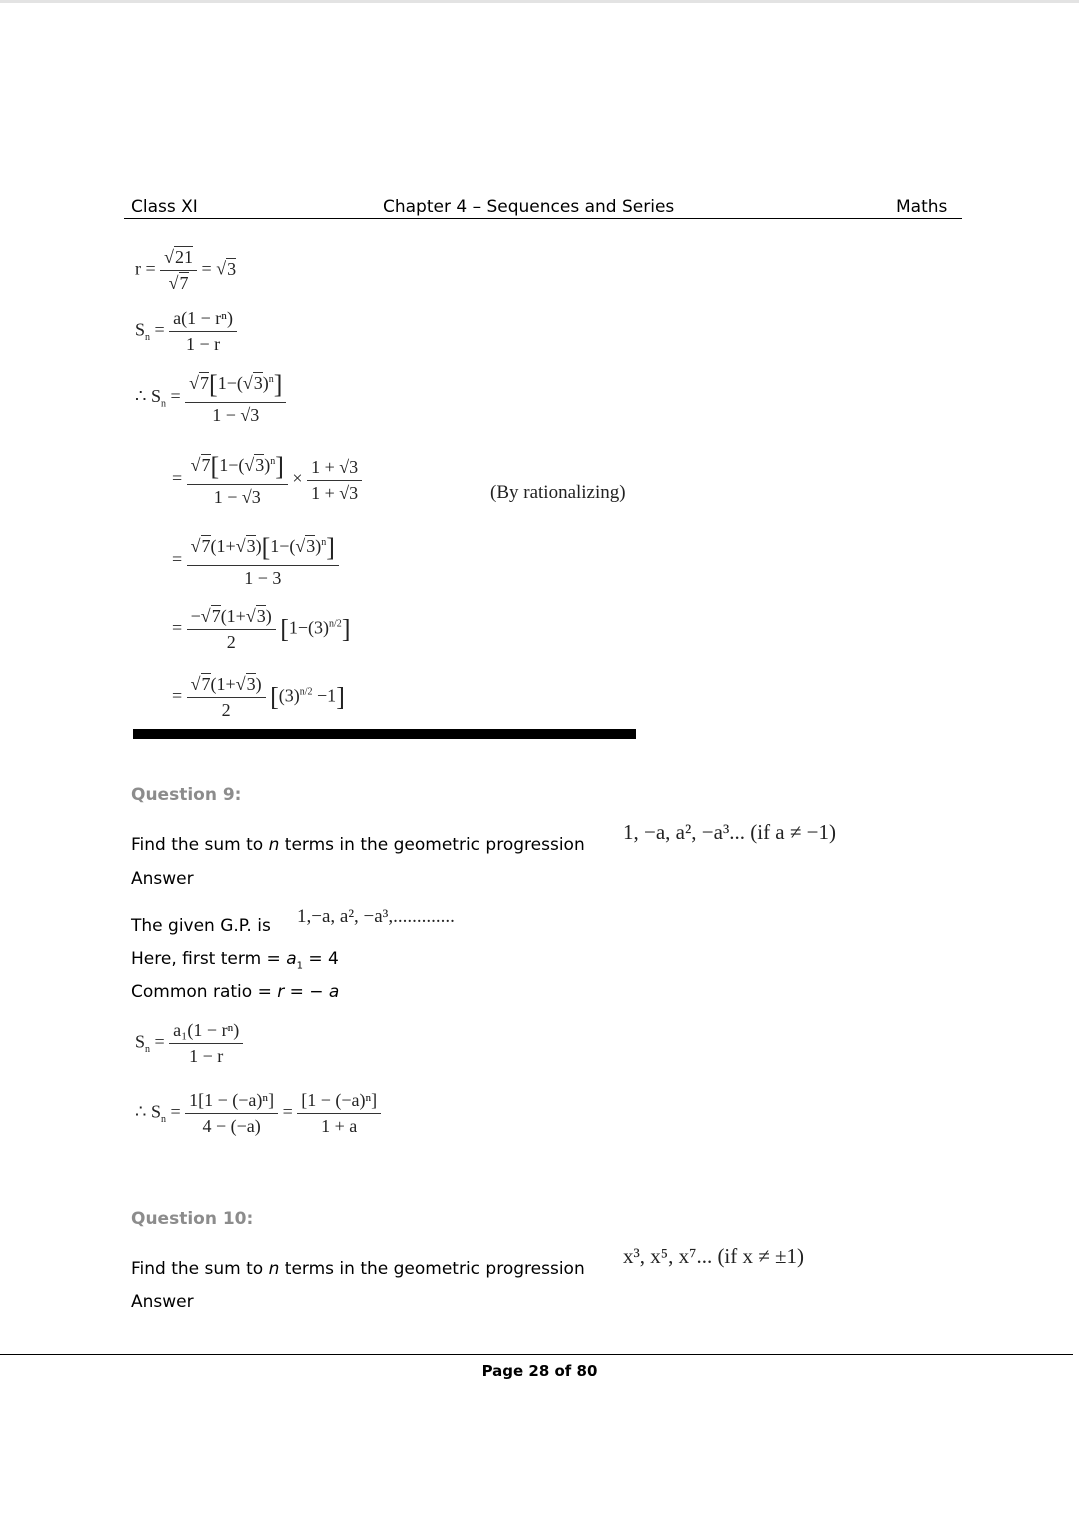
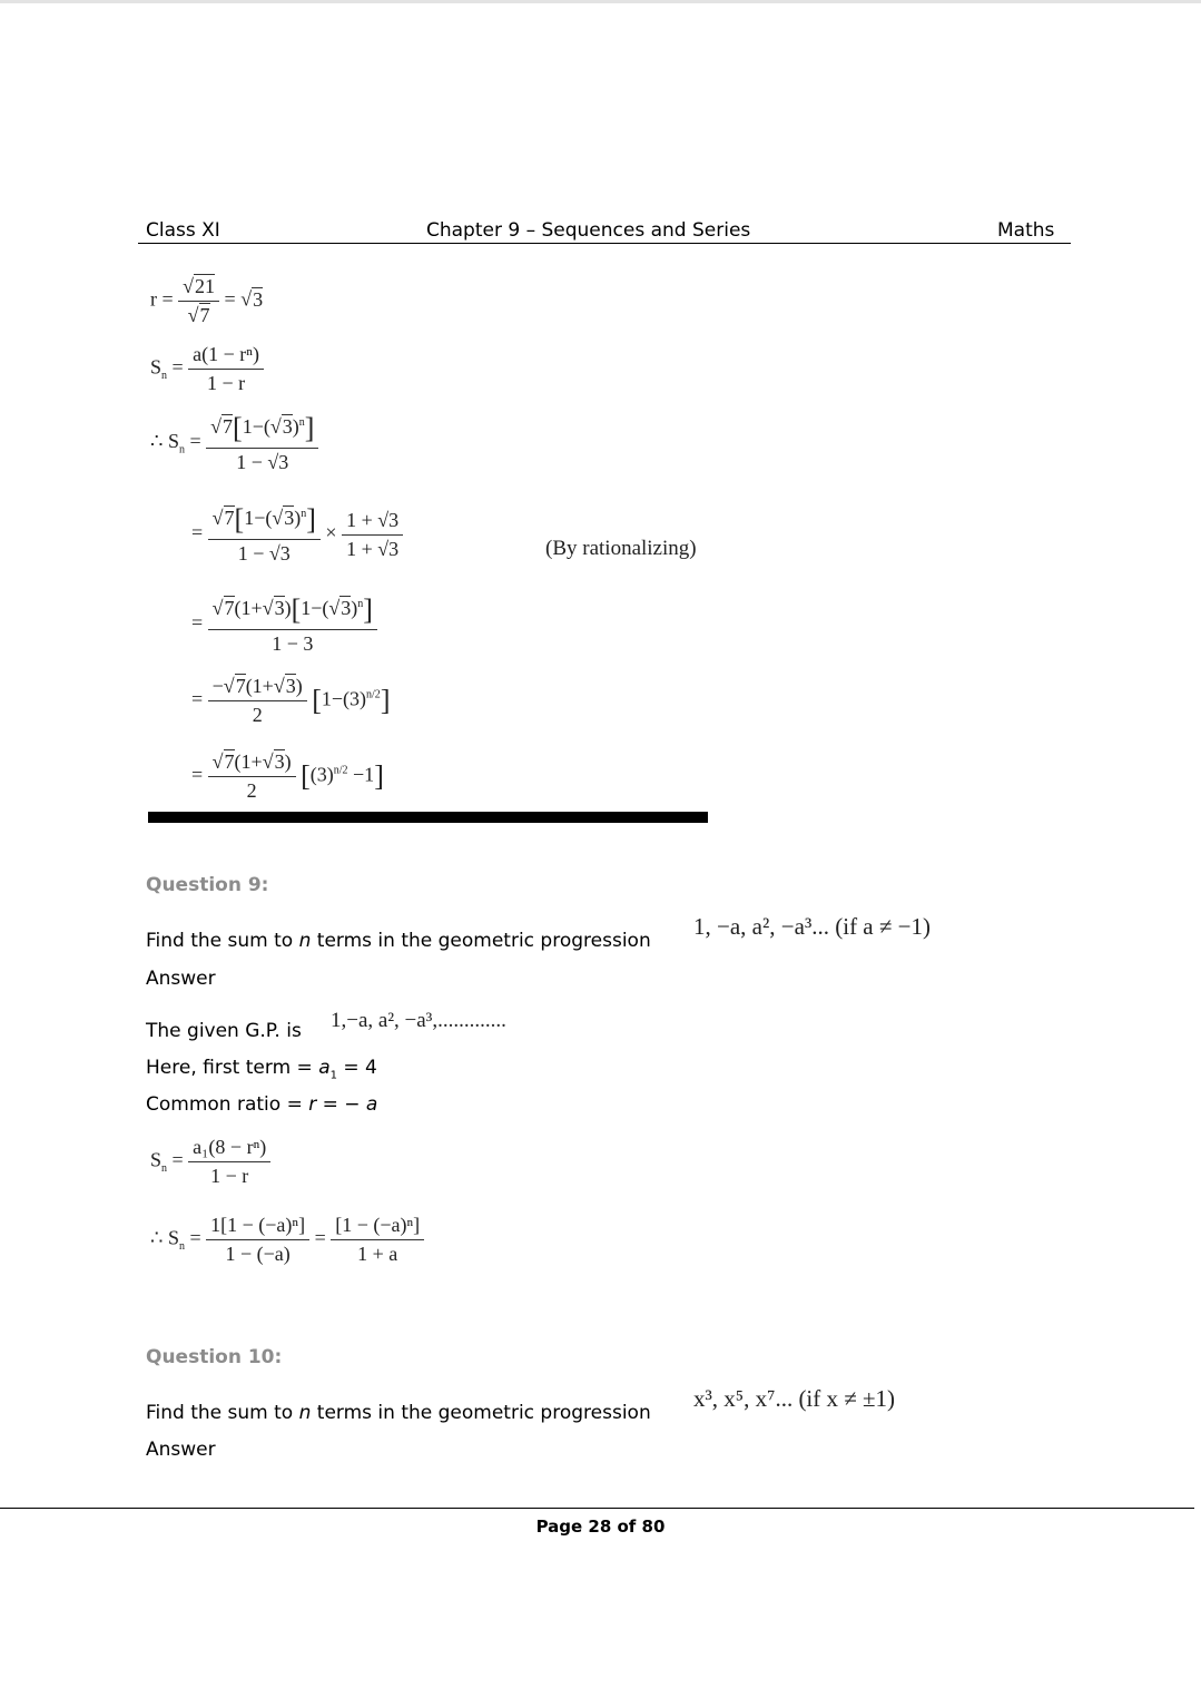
  Class XI
- Chapter 4 – Sequences and Series
+ Chapter 9 – Sequences and Series
  Maths
  r =
  √21
  √7
  = √3
  Sn =
  a(1 − rⁿ)
  1 − r
  ∴ Sn =
  √7[1−(√3)n]
  1 − √3
  =
  √7[1−(√3)n]
  1 − √3
  ×
  1 + √3
  1 + √3
  (By rationalizing)
  =
  √7(1+√3)[1−(√3)n]
  1 − 3
  =
  −√7(1+√3)
  2
  [1−(3)n/2]
  =
  √7(1+√3)
  2
  [(3)n/2 −1]
  Question 9:
  Find the sum to n terms in the geometric progression
  1, −a, a², −a³... (if a ≠ −1)
  Answer
  The given G.P. is
  1,−a, a², −a³,.............
  Here, first term = a1 = 4
  Common ratio = r = − a
  Sn =
- a₁(1 − rⁿ)
+ a₁(8 − rⁿ)
  1 − r
  ∴ Sn =
  1[1 − (−a)ⁿ]
- 4 − (−a)
+ 1 − (−a)
  =
  [1 − (−a)ⁿ]
  1 + a
  Question 10:
  Find the sum to n terms in the geometric progression
  x³, x⁵, x⁷... (if x ≠ ±1)
  Answer
  Page 28 of 80
